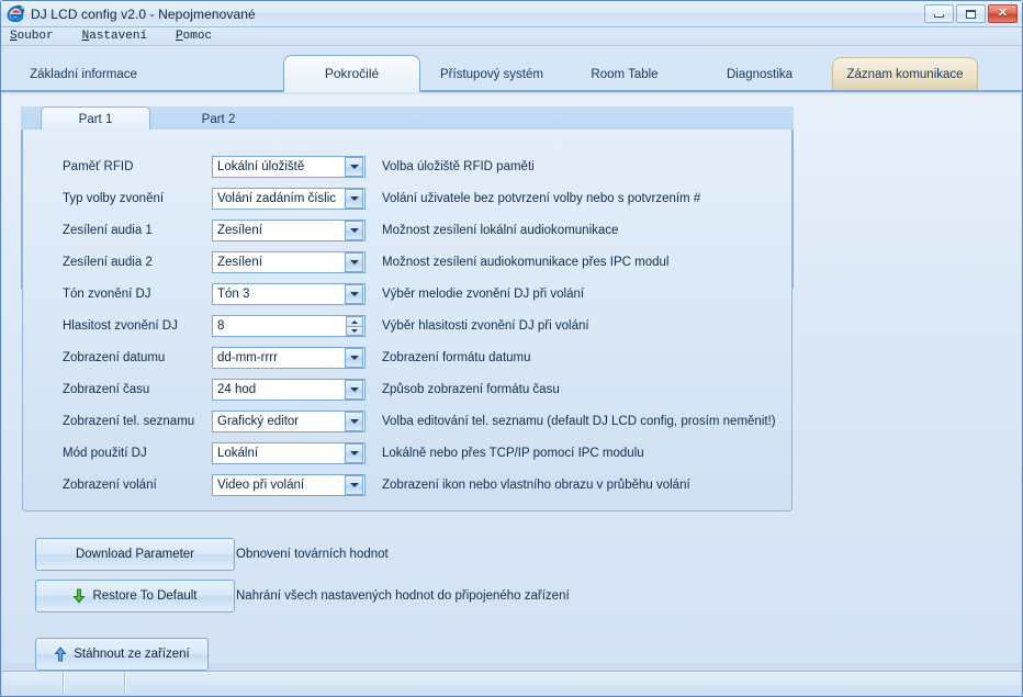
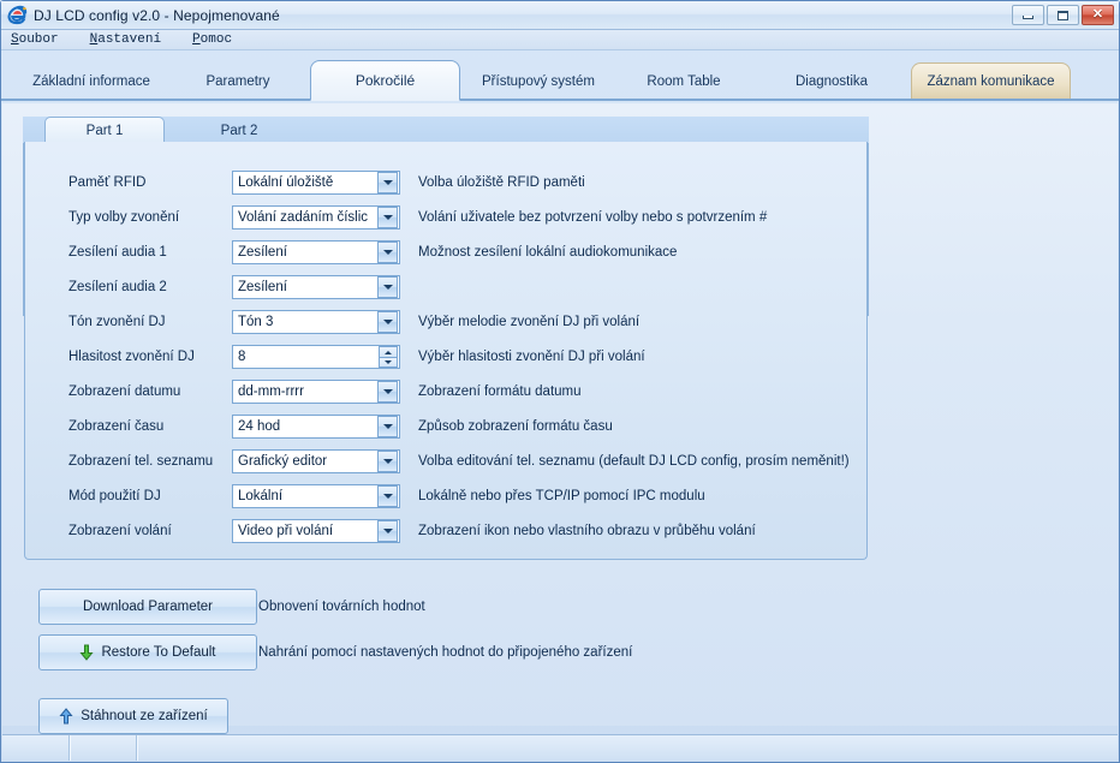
  DJ LCD config v2.0 - Nepojmenované
  ✕
  Soubor
  Nastavení
  Pomoc
  Základní informace
+ Parametry
  Pokročilé
  Přístupový systém
  Room Table
  Diagnostika
  Záznam komunikace
  Part 1
  Part 2
  Paměť RFID
  Lokální úložiště
  Volba úložiště RFID paměti
  Typ volby zvonění
  Volání zadáním číslic
  Volání uživatele bez potvrzení volby nebo s potvrzením #
  Zesílení audia 1
  Zesílení
  Možnost zesílení lokální audiokomunikace
  Zesílení audia 2
  Zesílení
- Možnost zesílení audiokomunikace přes IPC modul
  Tón zvonění DJ
  Tón 3
  Výběr melodie zvonění DJ při volání
  Hlasitost zvonění DJ
  8
  Výběr hlasitosti zvonění DJ při volání
  Zobrazení datumu
  dd-mm-rrrr
  Zobrazení formátu datumu
  Zobrazení času
  24 hod
  Způsob zobrazení formátu času
  Zobrazení tel. seznamu
  Grafický editor
  Volba editování tel. seznamu (default DJ LCD config, prosím neměnit!)
  Mód použití DJ
  Lokální
  Lokálně nebo přes TCP/IP pomocí IPC modulu
  Zobrazení volání
  Video při volání
  Zobrazení ikon nebo vlastního obrazu v průběhu volání
  Download Parameter
  Obnovení továrních hodnot
  Restore To Default
- Nahrání všech nastavených hodnot do připojeného zařízení
+ Nahrání pomocí nastavených hodnot do připojeného zařízení
  Stáhnout ze zařízení
